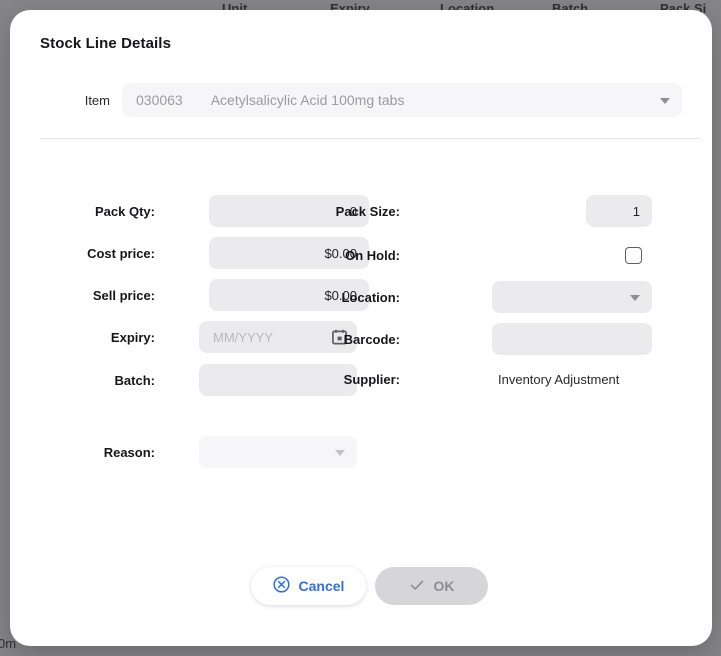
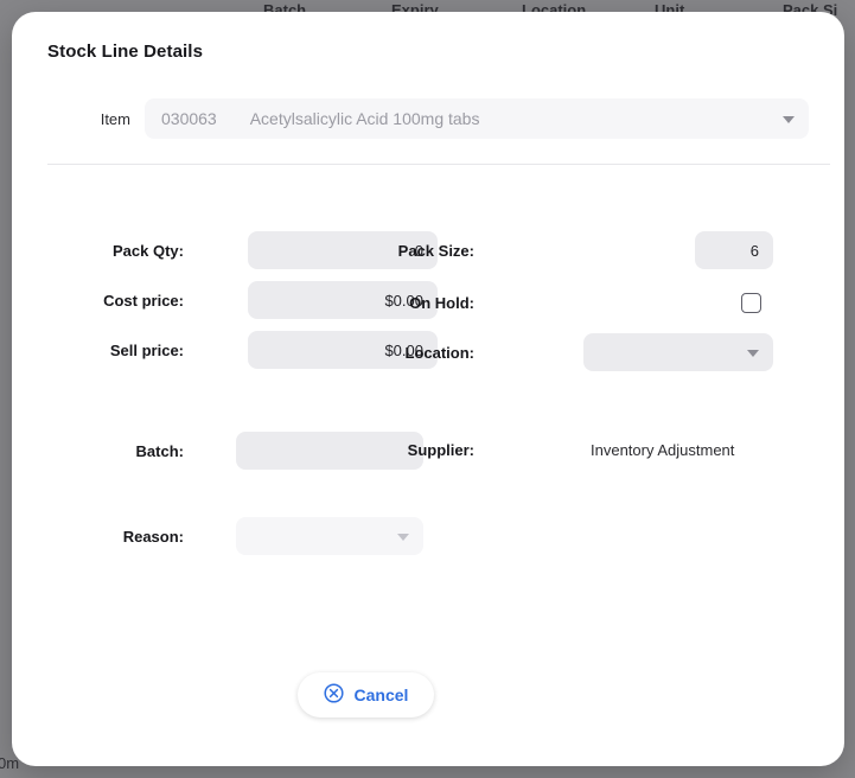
- Unit
+ Batch
  Expiry
  Location
- Batch
+ Unit
  Pack Si
  0m
  Stock Line Details
  Item
  030063
  Acetylsalicylic Acid 100mg tabs
  Pack Qty:
  0
  Cost price:
  $0.00
  Sell price:
  $0.00
- Expiry:
- MM/YYYY
  Batch:
  Reason:
  Pack Size:
- 1
+ 6
  On Hold:
  Location:
- Barcode:
  Supplier:
  Inventory Adjustment
  Cancel
- OK
